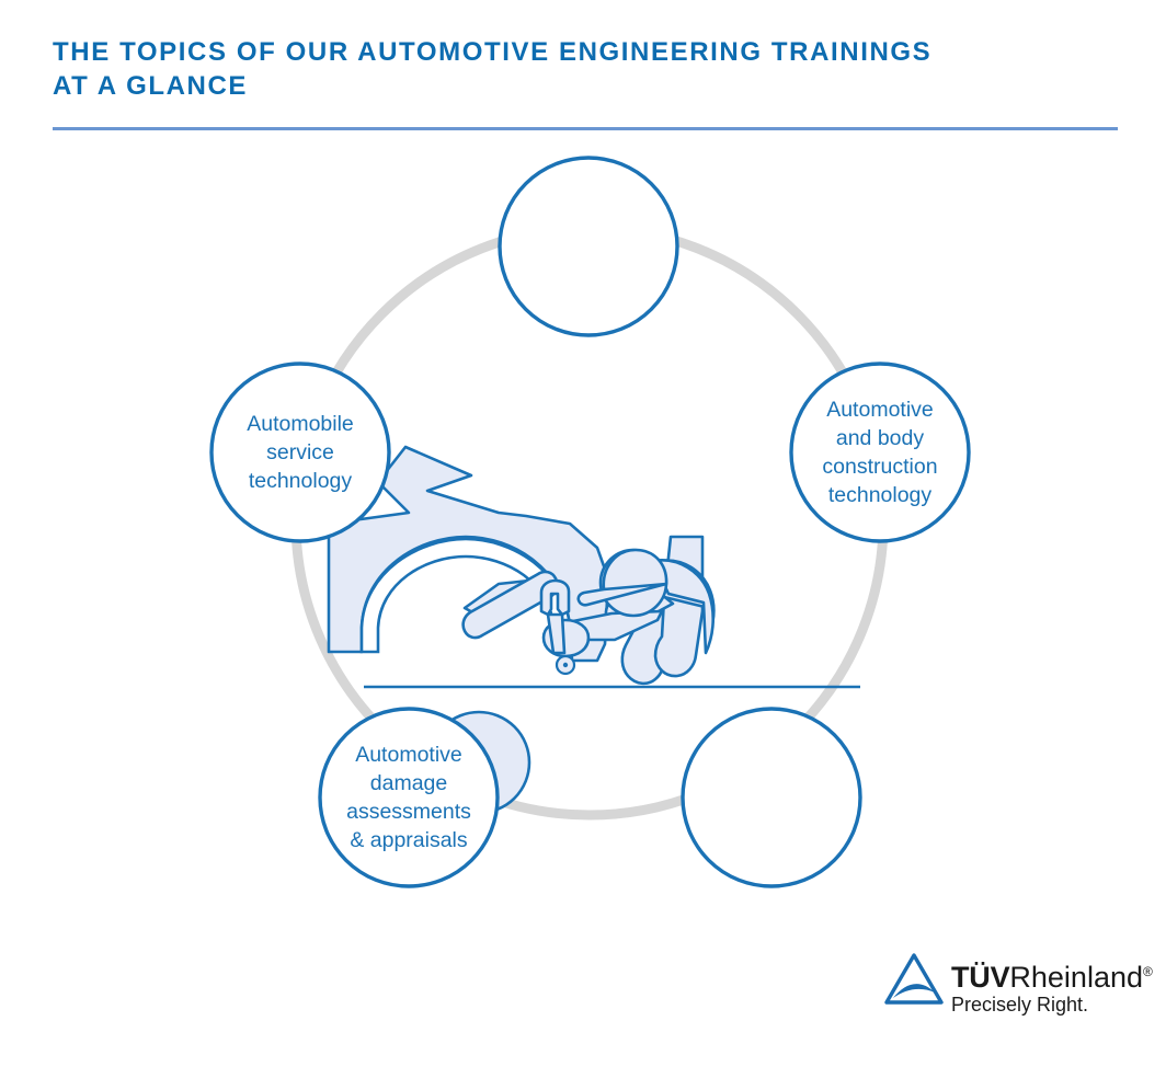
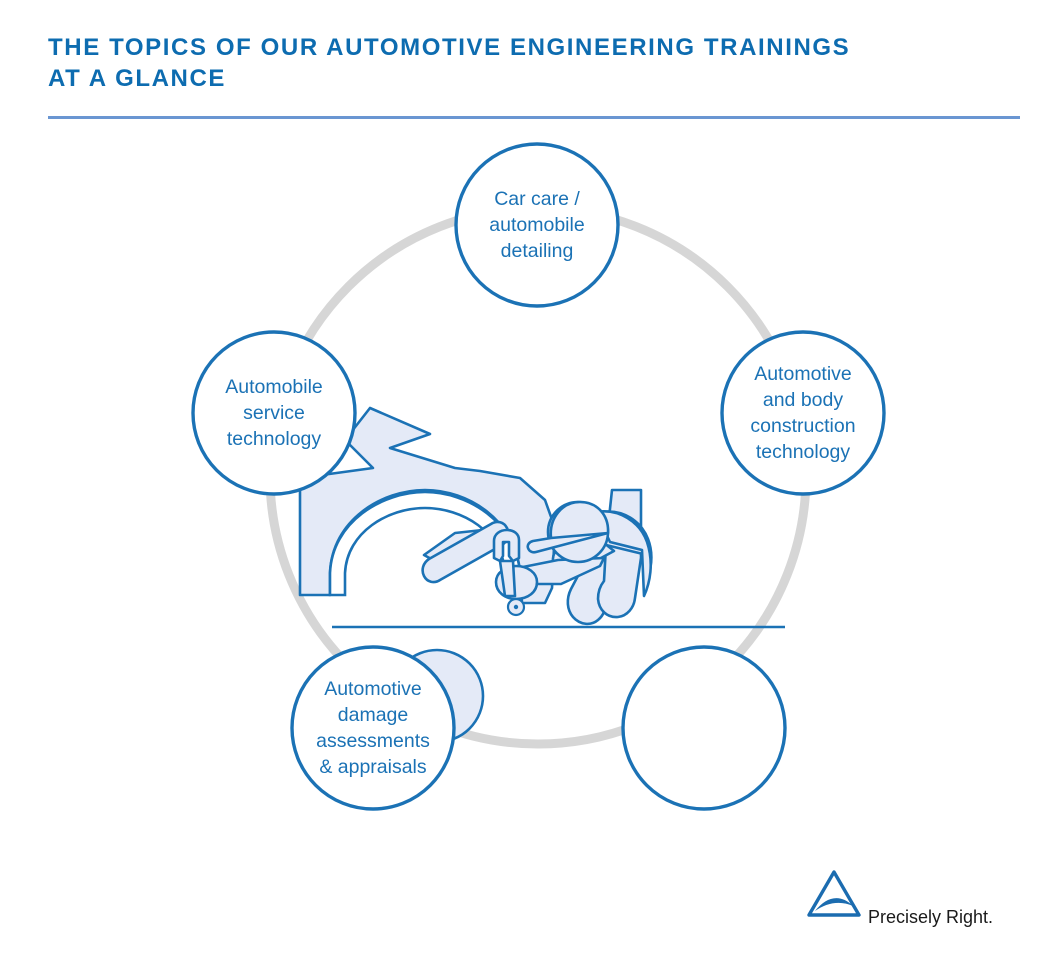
  THE TOPICS OF OUR AUTOMOTIVE ENGINEERING TRAININGS
  AT A GLANCE
+ Car care /
+ automobile
+ detailing
  Automotive
  and body
  construction
  technology
  Automotive
  damage
  assessments
  & appraisals
  Automobile
  service
  technology
- TÜVRheinland®
  Precisely Right.
